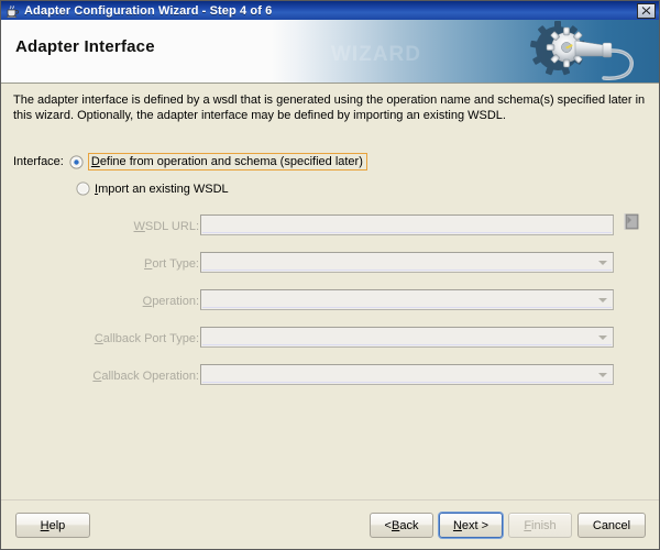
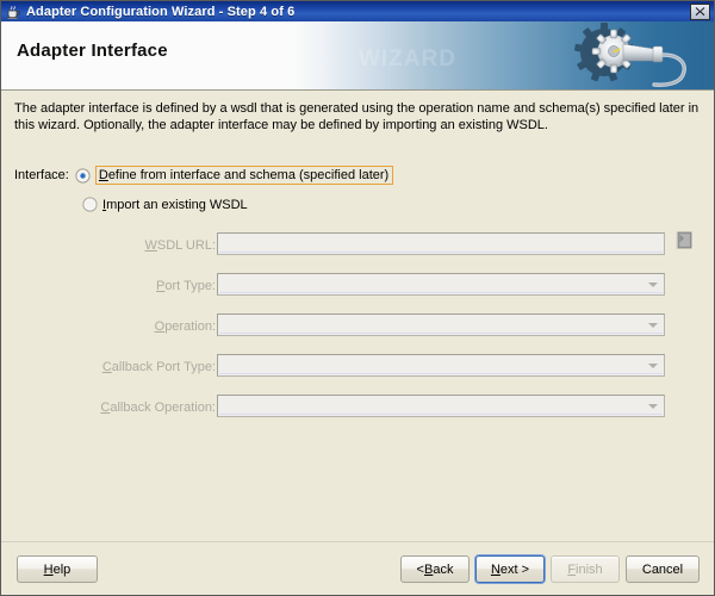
  Adapter Configuration Wizard - Step 4 of 6
  Adapter Interface
  WIZARD
  The adapter interface is defined by a wsdl that is generated using the operation name and schema(s) specified later in this wizard. Optionally, the adapter interface may be defined by importing an existing WSDL.
  Interface:
- Define from operation and schema (specified later)
+ Define from interface and schema (specified later)
  Import an existing WSDL
  WSDL URL:
  Port Type:
  Operation:
  Callback Port Type:
  Callback Operation:
  H
  elp
  <
  B
  ack
  N
  ext >
  F
  inish
  Cancel
